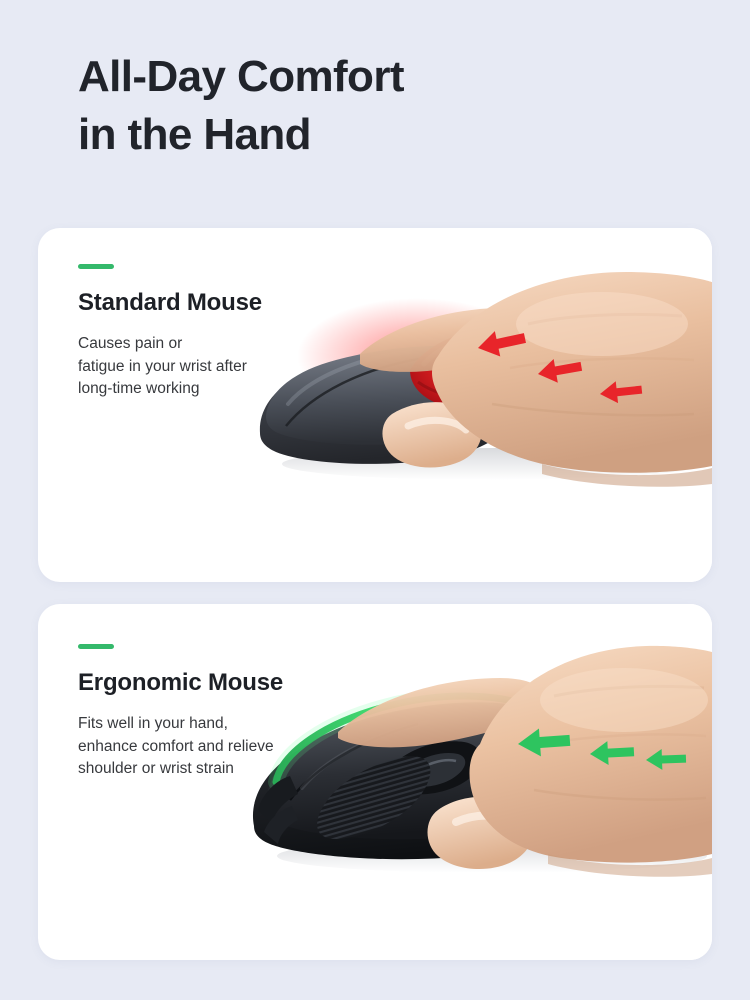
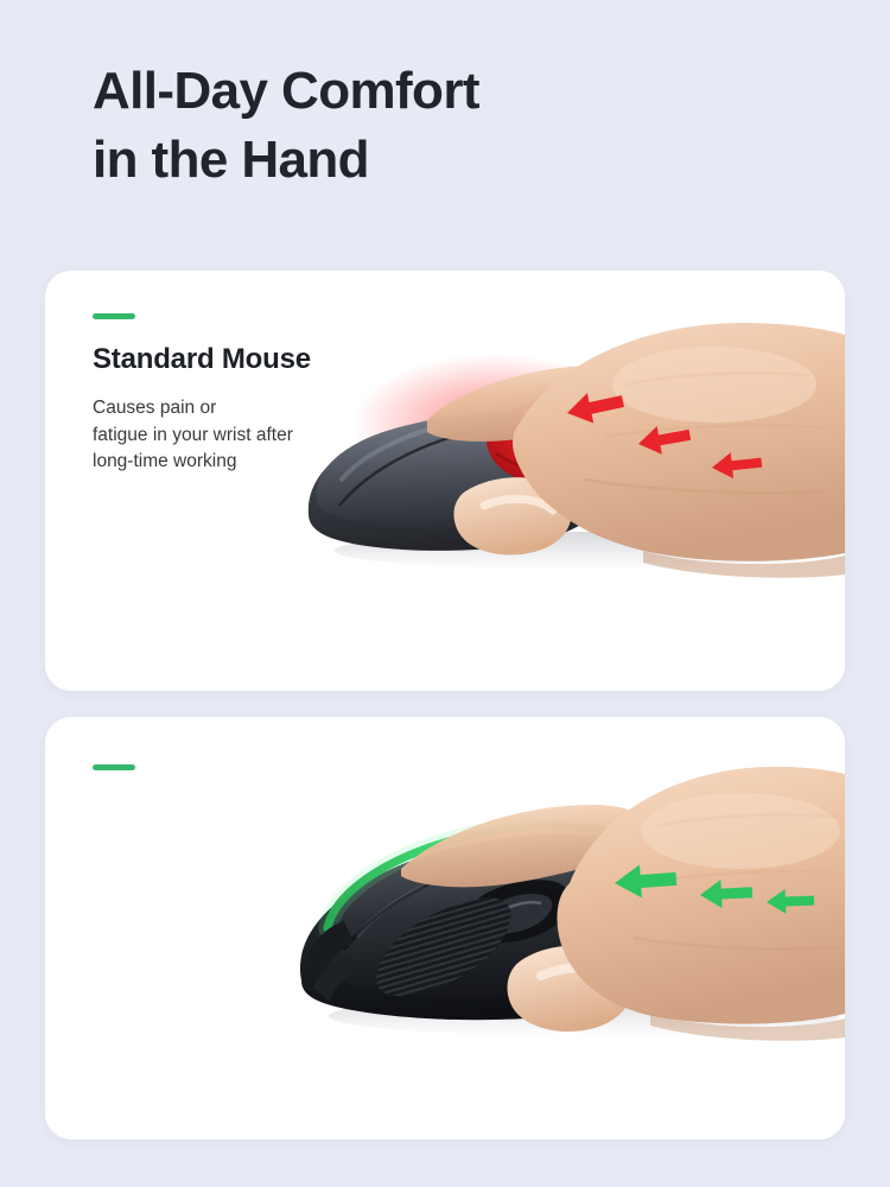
  All-Day Comfort
  in the Hand
  Standard Mouse
  Causes pain or
  fatigue in your wrist after
  long-time working
- Ergonomic Mouse
- Fits well in your hand,
- enhance comfort and relieve
- shoulder or wrist strain
